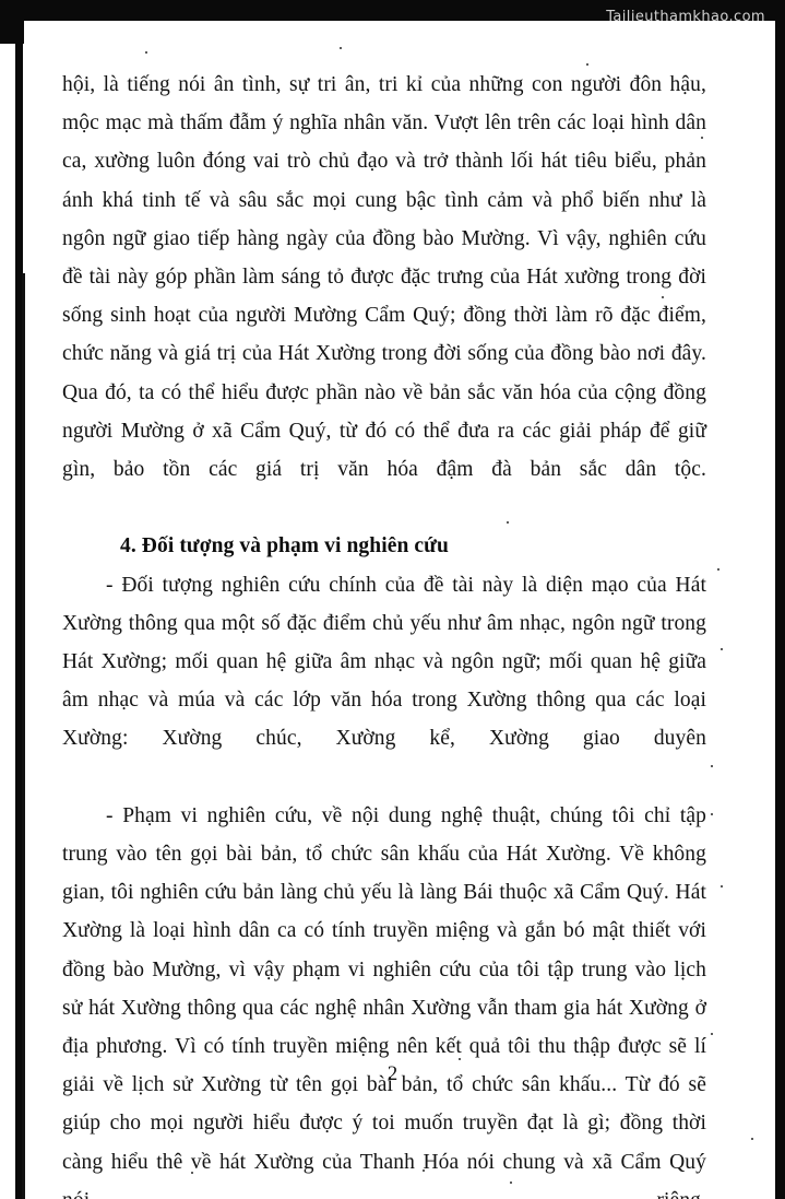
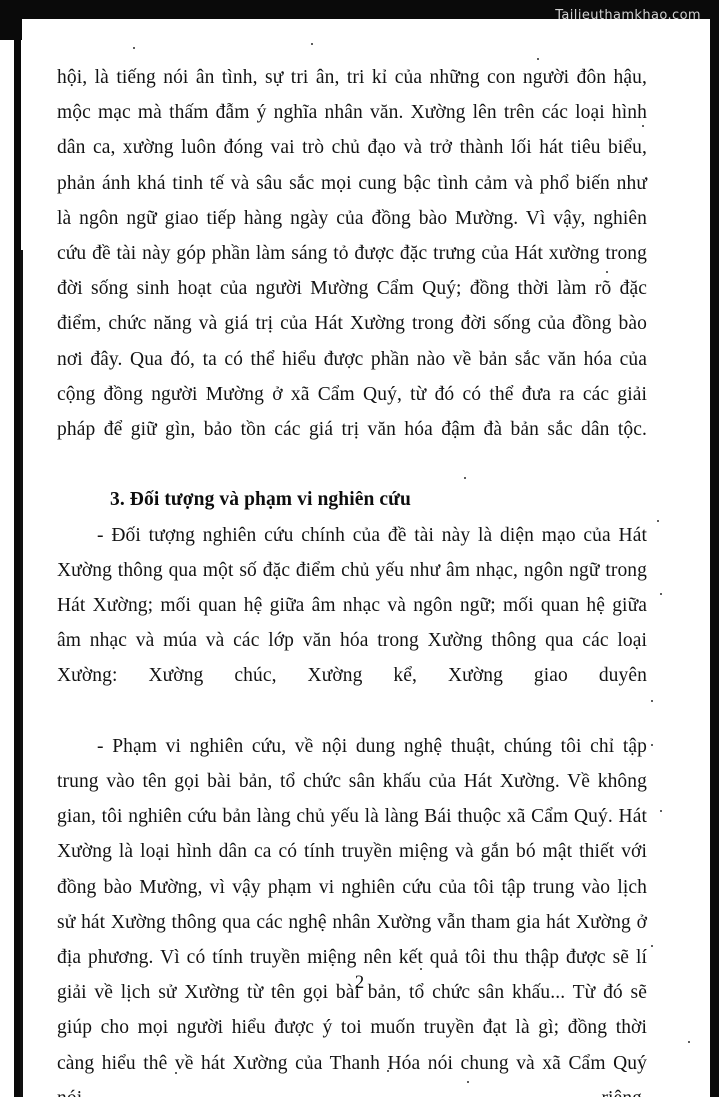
  Tailieuthamkhao.com
- hội, là tiếng nói ân tình, sự tri ân, tri kỉ của những con người đôn hậu, mộc mạc mà thấm đẫm ý nghĩa nhân văn. Vượt lên trên các loại hình dân ca, xường luôn đóng vai trò chủ đạo và trở thành lối hát tiêu biểu, phản ánh khá tinh tế và sâu sắc mọi cung bậc tình cảm và phổ biến như là ngôn ngữ giao tiếp hàng ngày của đồng bào Mường. Vì vậy, nghiên cứu đề tài này góp phần làm sáng tỏ được đặc trưng của Hát xường trong đời sống sinh hoạt của người Mường Cẩm Quý; đồng thời làm rõ đặc điểm, chức năng và giá trị của Hát Xường trong đời sống của đồng bào nơi đây. Qua đó, ta có thể hiểu được phần nào về bản sắc văn hóa của cộng đồng người Mường ở xã Cẩm Quý, từ đó có thể đưa ra các giải pháp để giữ gìn, bảo tồn các giá trị văn hóa đậm đà bản sắc dân tộc.
+ hội, là tiếng nói ân tình, sự tri ân, tri kỉ của những con người đôn hậu, mộc mạc mà thấm đẫm ý nghĩa nhân văn. Xường lên trên các loại hình dân ca, xường luôn đóng vai trò chủ đạo và trở thành lối hát tiêu biểu, phản ánh khá tinh tế và sâu sắc mọi cung bậc tình cảm và phổ biến như là ngôn ngữ giao tiếp hàng ngày của đồng bào Mường. Vì vậy, nghiên cứu đề tài này góp phần làm sáng tỏ được đặc trưng của Hát xường trong đời sống sinh hoạt của người Mường Cẩm Quý; đồng thời làm rõ đặc điểm, chức năng và giá trị của Hát Xường trong đời sống của đồng bào nơi đây. Qua đó, ta có thể hiểu được phần nào về bản sắc văn hóa của cộng đồng người Mường ở xã Cẩm Quý, từ đó có thể đưa ra các giải pháp để giữ gìn, bảo tồn các giá trị văn hóa đậm đà bản sắc dân tộc.
- 4. Đối tượng và phạm vi nghiên cứu
+ 3. Đối tượng và phạm vi nghiên cứu
  - Đối tượng nghiên cứu chính của đề tài này là diện mạo của Hát Xường thông qua một số đặc điểm chủ yếu như âm nhạc, ngôn ngữ trong Hát Xường; mối quan hệ giữa âm nhạc và ngôn ngữ; mối quan hệ giữa âm nhạc và múa và các lớp văn hóa trong Xường thông qua các loại Xường: Xường chúc, Xường kể, Xường giao duyên
  - Phạm vi nghiên cứu, về nội dung nghệ thuật, chúng tôi chỉ tập trung vào tên gọi bài bản, tổ chức sân khấu của Hát Xường. Về không gian, tôi nghiên cứu bản làng chủ yếu là làng Bái thuộc xã Cẩm Quý. Hát Xường là loại hình dân ca có tính truyền miệng và gắn bó mật thiết với đồng bào Mường, vì vậy phạm vi nghiên cứu của tôi tập trung vào lịch sử hát Xường thông qua các nghệ nhân Xường vẫn tham gia hát Xường ở địa phương. Vì có tính truyền miệng nên kết quả tôi thu thập được sẽ lí giải về lịch sử Xường từ tên gọi bài bản, tổ chức sân khấu... Từ đó sẽ giúp cho mọi người hiểu được ý toi muốn truyền đạt là gì; đồng thời càng hiểu thê về hát Xường của Thanh Hóa nói chung và xã Cẩm Quý
  2
